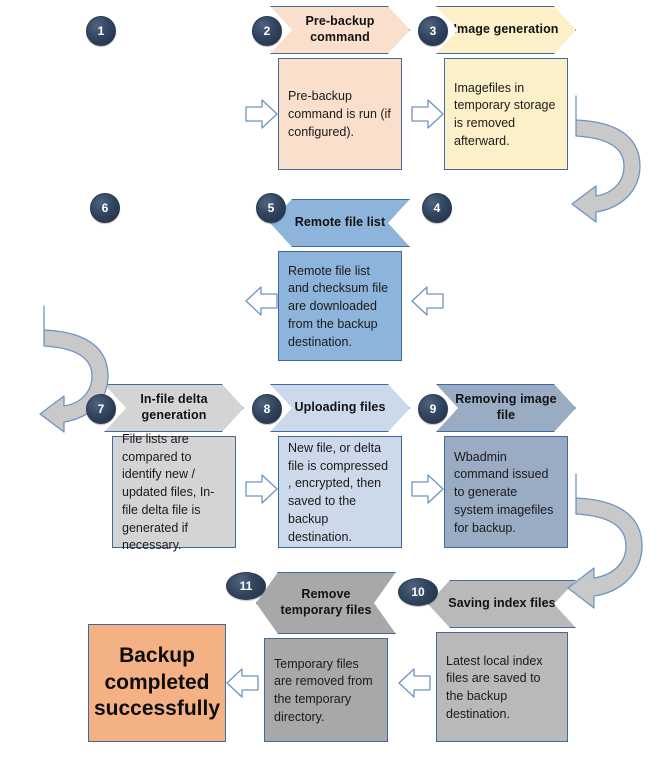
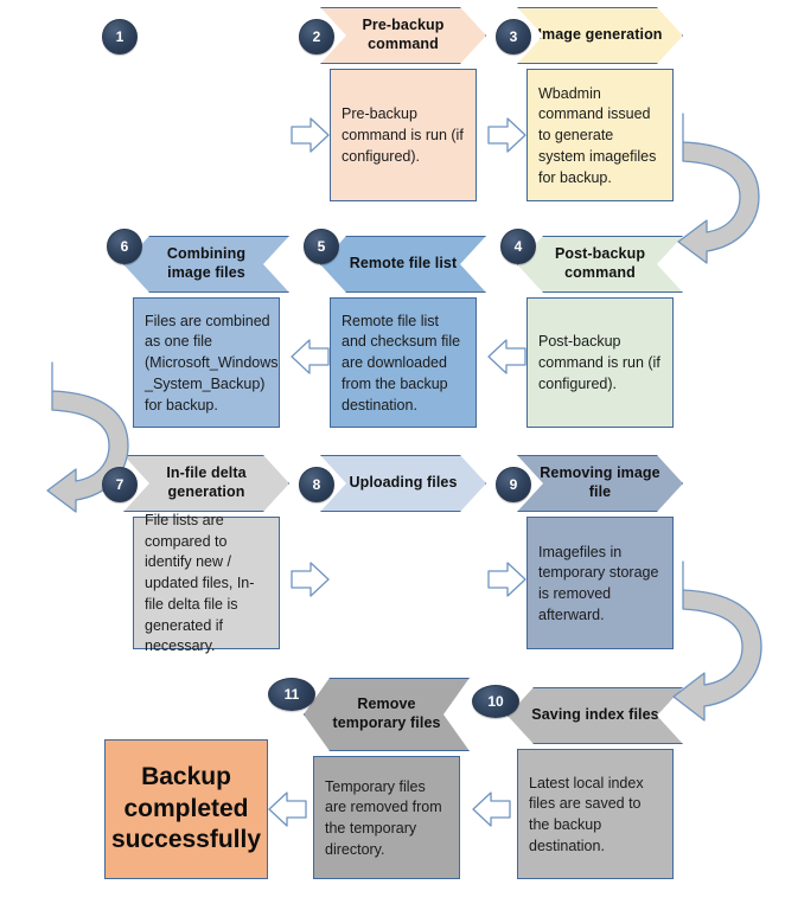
  1
  Pre-backup command
  Pre-backup command is run (if configured).
  2
  mage generation
- Imagefiles in temporary storage is removed afterward.
+ Wbadmin command issued to generate system imagefiles for backup.
  3
+ Combining image files
+ Files are combined as one file (Microsoft_Windows _System_Backup) for backup.
  6
  Remote file list
  Remote file list and checksum file are downloaded from the backup destination.
  5
+ Post-backup command
+ Post-backup command is run (if configured).
  4
  In-file delta generation
  File lists are compared to identify new / updated files, In-file delta file is generated if necessary.
  7
  Uploading files
- New file, or delta file is compressed , encrypted, then saved to the backup destination.
  8
  Removing image file
- Wbadmin command issued to generate system imagefiles for backup.
+ Imagefiles in temporary storage is removed afterward.
  9
  Backup completed successfully
  Remove temporary files
  Temporary files are removed from the temporary directory.
  11
  Saving index files
  Latest local index files are saved to the backup destination.
  10
